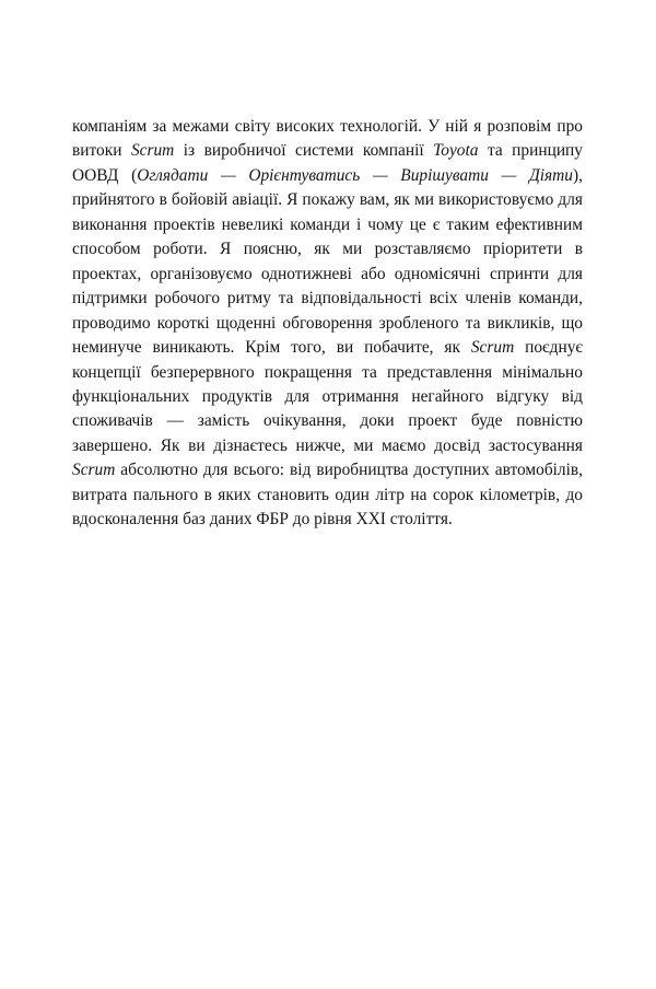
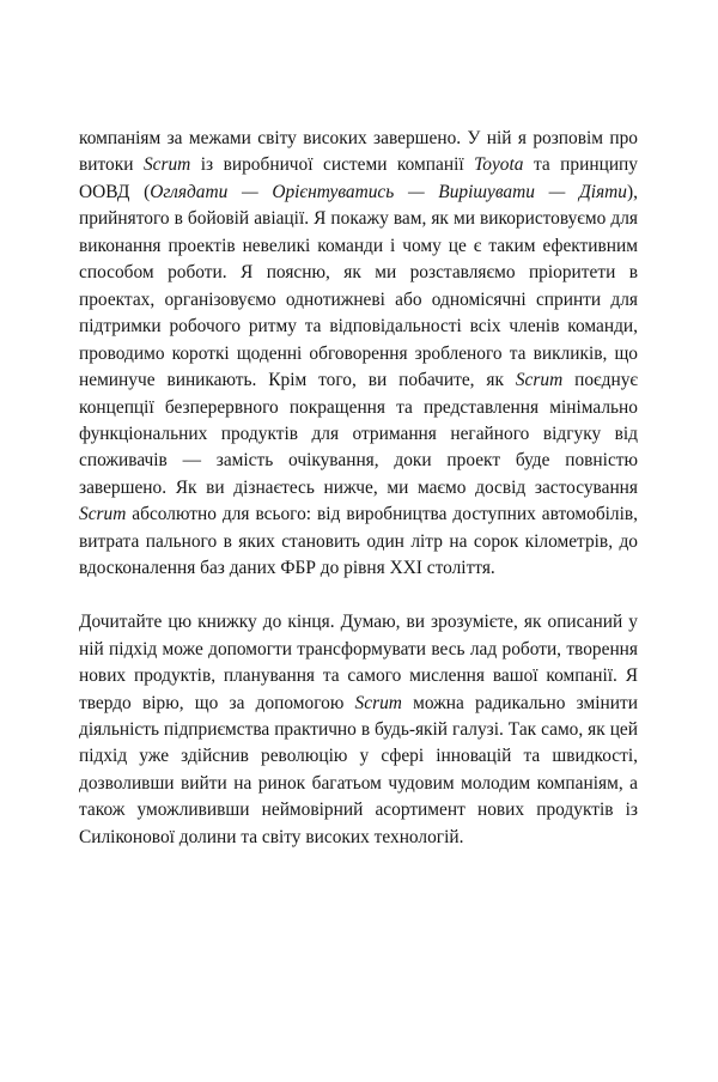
- компаніям за межами світу високих технологій. У ній я розповім про витоки Scrum із виробничої системи компанії Toyota та принципу ООВД (Оглядати — Орієнтуватись — Вирішувати — Діяти), прийнятого в бойовій авіації. Я покажу вам, як ми використовуємо для виконання проектів невеликі команди і чому це є таким ефективним способом роботи. Я поясню, як ми розставляємо пріоритети в проектах, організовуємо однотижневі або одномісячні спринти для підтримки робочого ритму та відповідальності всіх членів команди, проводимо короткі щоденні обговорення зробленого та викликів, що неминуче виникають. Крім того, ви побачите, як Scrum поєднує концепції безперервного покращення та представлення мінімально функціональних продуктів для отримання негайного відгуку від споживачів — замість очікування, доки проект буде повністю завершено. Як ви дізнаєтесь нижче, ми маємо досвід застосування Scrum абсолютно для всього: від виробництва доступних автомобілів, витрата пального в яких становить один літр на сорок кілометрів, до вдосконалення баз даних ФБР до рівня XXI століття.
+ компаніям за межами світу високих завершено. У ній я розповім про витоки Scrum із виробничої системи компанії Toyota та принципу ООВД (Оглядати — Орієнтуватись — Вирішувати — Діяти), прийнятого в бойовій авіації. Я покажу вам, як ми використовуємо для виконання проектів невеликі команди і чому це є таким ефективним способом роботи. Я поясню, як ми розставляємо пріоритети в проектах, організовуємо однотижневі або одномісячні спринти для підтримки робочого ритму та відповідальності всіх членів команди, проводимо короткі щоденні обговорення зробленого та викликів, що неминуче виникають. Крім того, ви побачите, як Scrum поєднує концепції безперервного покращення та представлення мінімально функціональних продуктів для отримання негайного відгуку від споживачів — замість очікування, доки проект буде повністю завершено. Як ви дізнаєтесь нижче, ми маємо досвід застосування Scrum абсолютно для всього: від виробництва доступних автомобілів, витрата пального в яких становить один літр на сорок кілометрів, до вдосконалення баз даних ФБР до рівня XXI століття.
+ Дочитайте цю книжку до кінця. Думаю, ви зрозумієте, як описаний у ній підхід може допомогти трансформувати весь лад роботи, творення нових продуктів, планування та самого мислення вашої компанії. Я твердо вірю, що за допомогою Scrum можна радикально змінити діяльність підприємства практично в будь-якій галузі. Так само, як цей підхід уже здійснив революцію у сфері інновацій та швидкості, дозволивши вийти на ринок багатьом чудовим молодим компаніям, а також уможлививши неймовірний асортимент нових продуктів із Силіконової долини та світу високих технологій.
